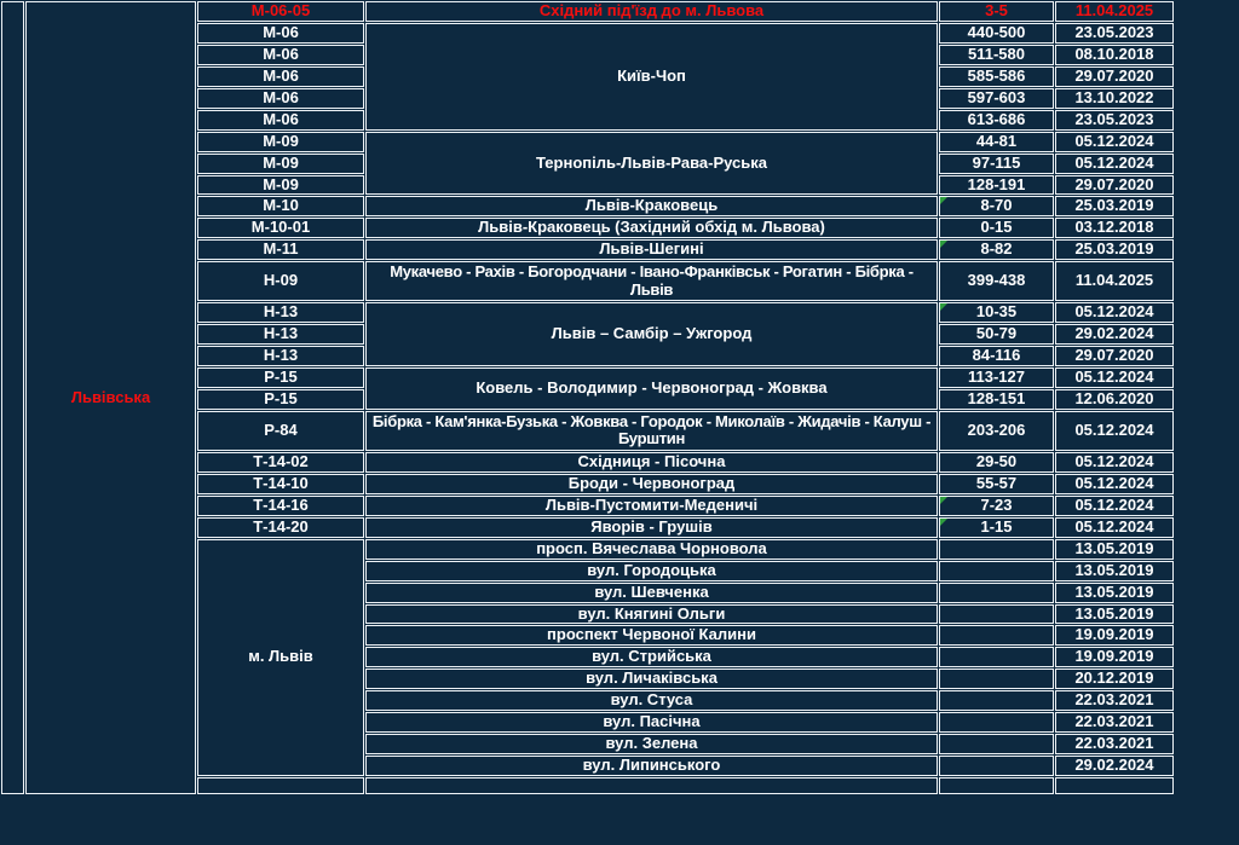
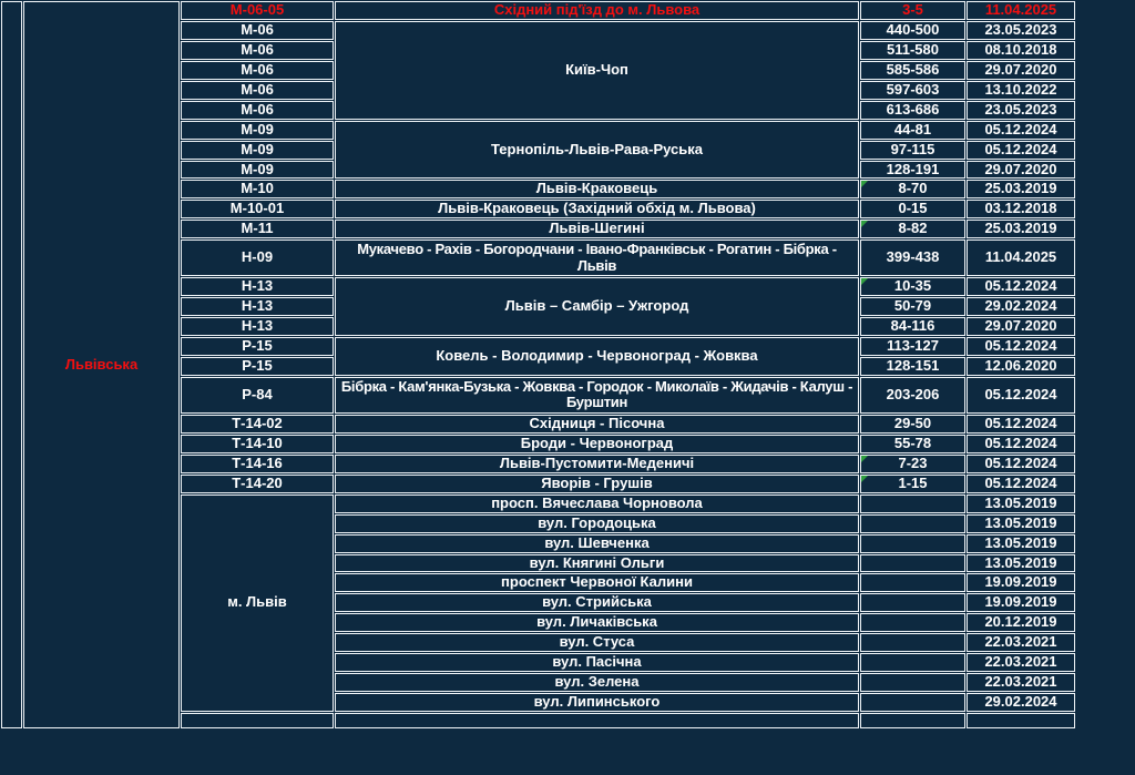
  	Львівська	М-06-05	Східний під'їзд до м. Львова	3-5	11.04.2025
  М-06	Київ-Чоп	440-500	23.05.2023
  М-06	511-580	08.10.2018
  М-06	585-586	29.07.2020
  М-06	597-603	13.10.2022
  М-06	613-686	23.05.2023
  М-09	Тернопіль-Львів-Рава-Руська	44-81	05.12.2024
  М-09	97-115	05.12.2024
  М-09	128-191	29.07.2020
  М-10	Львів-Краковець	8-70	25.03.2019
  М-10-01	Львів-Краковець (Західний обхід м. Львова)	0-15	03.12.2018
  М-11	Львів-Шегині	8-82	25.03.2019
  Н-09	Мукачево - Рахів - Богородчани - Івано-Франківськ - Рогатин - Бібрка - Львів	399-438	11.04.2025
  Н-13	Львів – Самбір – Ужгород	10-35	05.12.2024
  Н-13	50-79	29.02.2024
  Н-13	84-116	29.07.2020
  Р-15	Ковель - Володимир - Червоноград - Жовква	113-127	05.12.2024
  Р-15	128-151	12.06.2020
  Р-84	Бібрка - Кам'янка-Бузька - Жовква - Городок - Миколаїв - Жидачів - Калуш - Бурштин	203-206	05.12.2024
  Т-14-02	Східниця - Пісочна	29-50	05.12.2024
- Т-14-10	Броди - Червоноград	55-57	05.12.2024
+ Т-14-10	Броди - Червоноград	55-78	05.12.2024
  Т-14-16	Львів-Пустомити-Меденичі	7-23	05.12.2024
  Т-14-20	Яворів - Грушів	1-15	05.12.2024
  м. Львів	просп. Вячеслава Чорновола		13.05.2019
  вул. Городоцька		13.05.2019
  вул. Шевченка		13.05.2019
  вул. Княгині Ольги		13.05.2019
  проспект Червоної Калини		19.09.2019
  вул. Стрийська		19.09.2019
  вул. Личаківська		20.12.2019
  вул. Стуса		22.03.2021
  вул. Пасічна		22.03.2021
  вул. Зелена		22.03.2021
  вул. Липинського		29.02.2024
